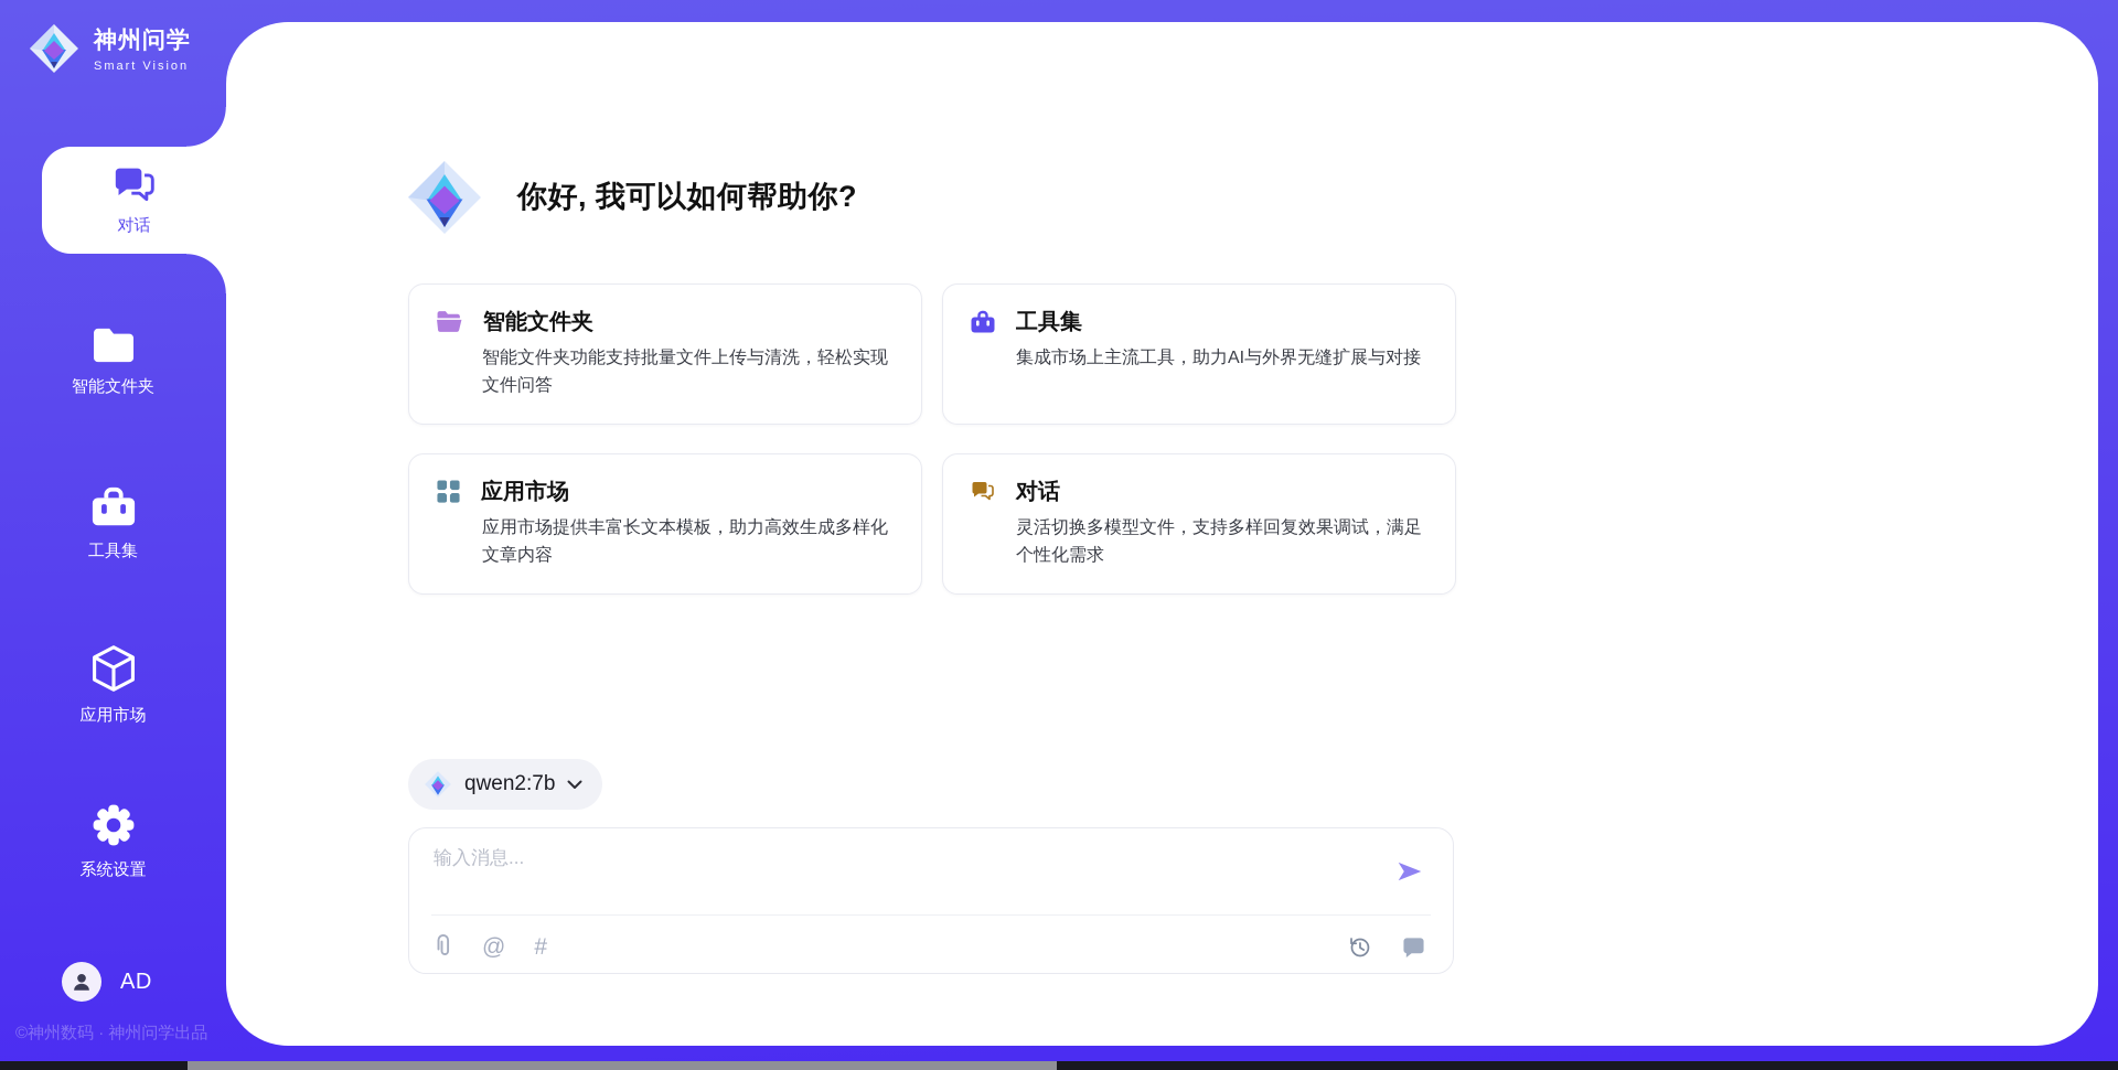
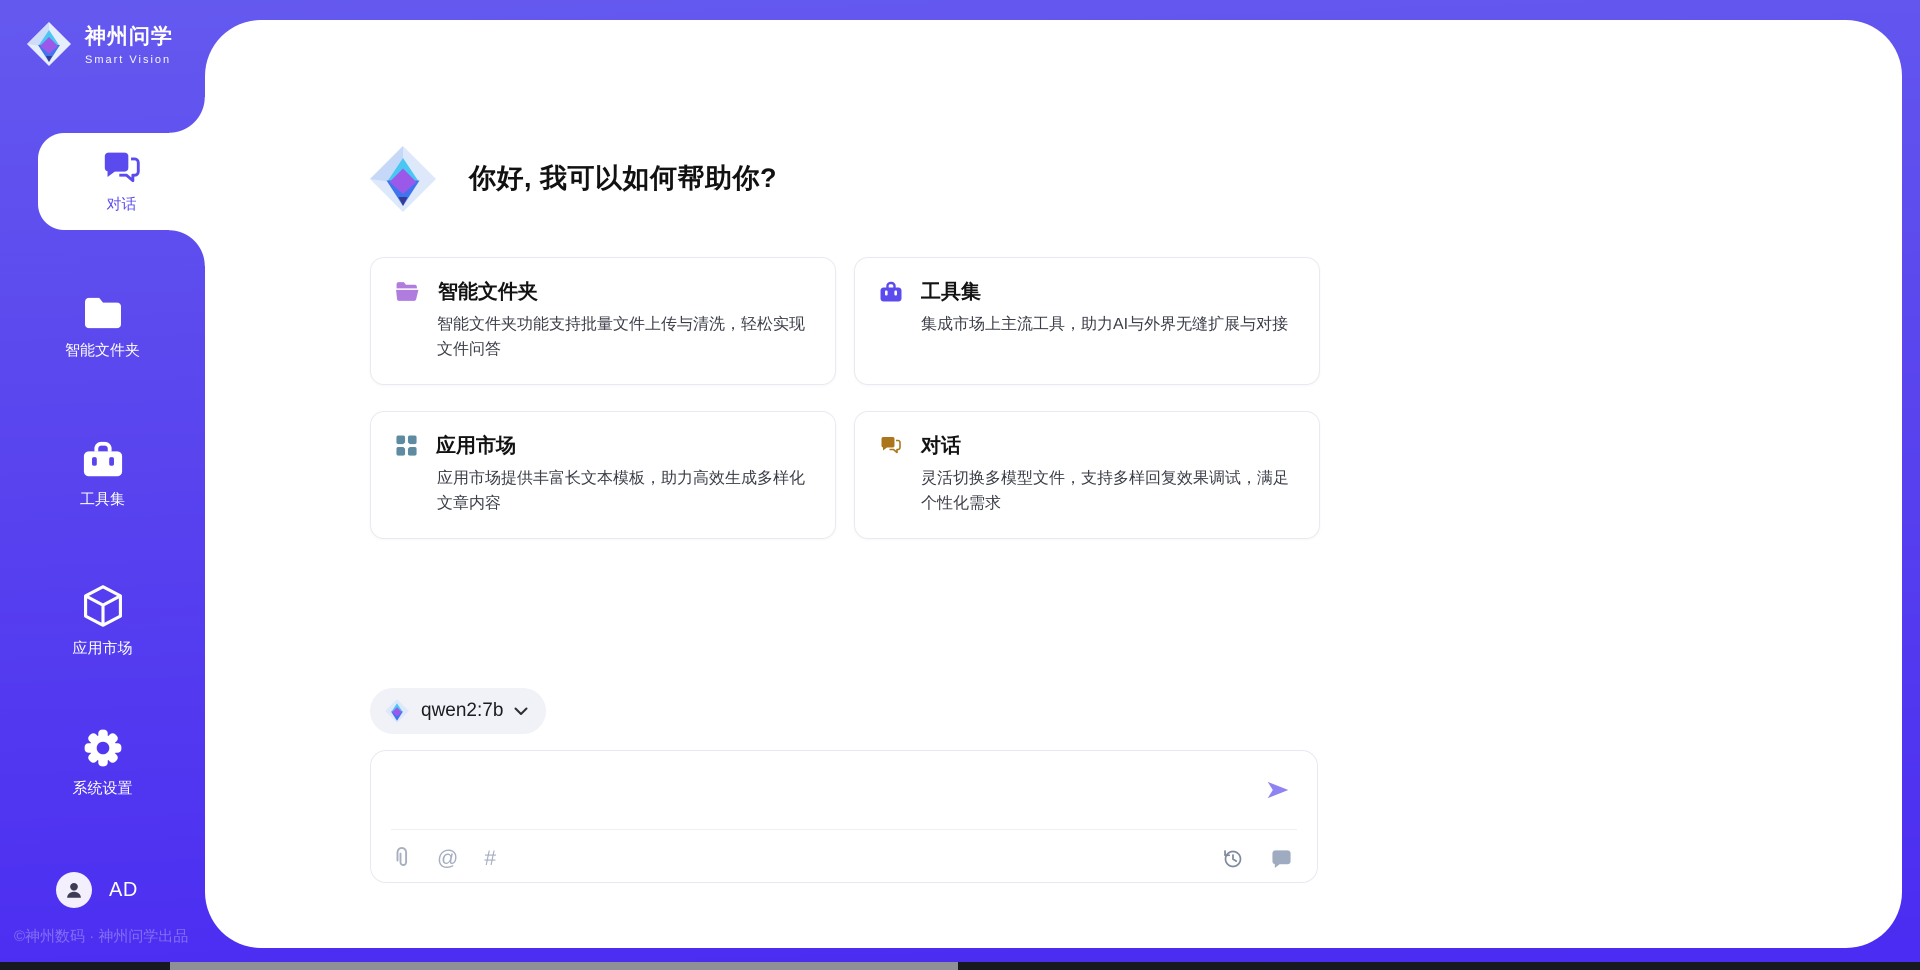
  神州问学
  Smart Vision
  对话
  智能文件夹
  工具集
  应用市场
  系统设置
  AD
  ©神州数码 · 神州问学出品
  你好, 我可以如何帮助你?
  智能文件夹
  智能文件夹功能支持批量文件上传与清洗，轻松实现文件问答
  工具集
  集成市场上主流工具，助力AI与外界无缝扩展与对接
  应用市场
  应用市场提供丰富长文本模板，助力高效生成多样化文章内容
  对话
  灵活切换多模型文件，支持多样回复效果调试，满足个性化需求
  qwen2:7b
- 输入消息...
  @
  #
